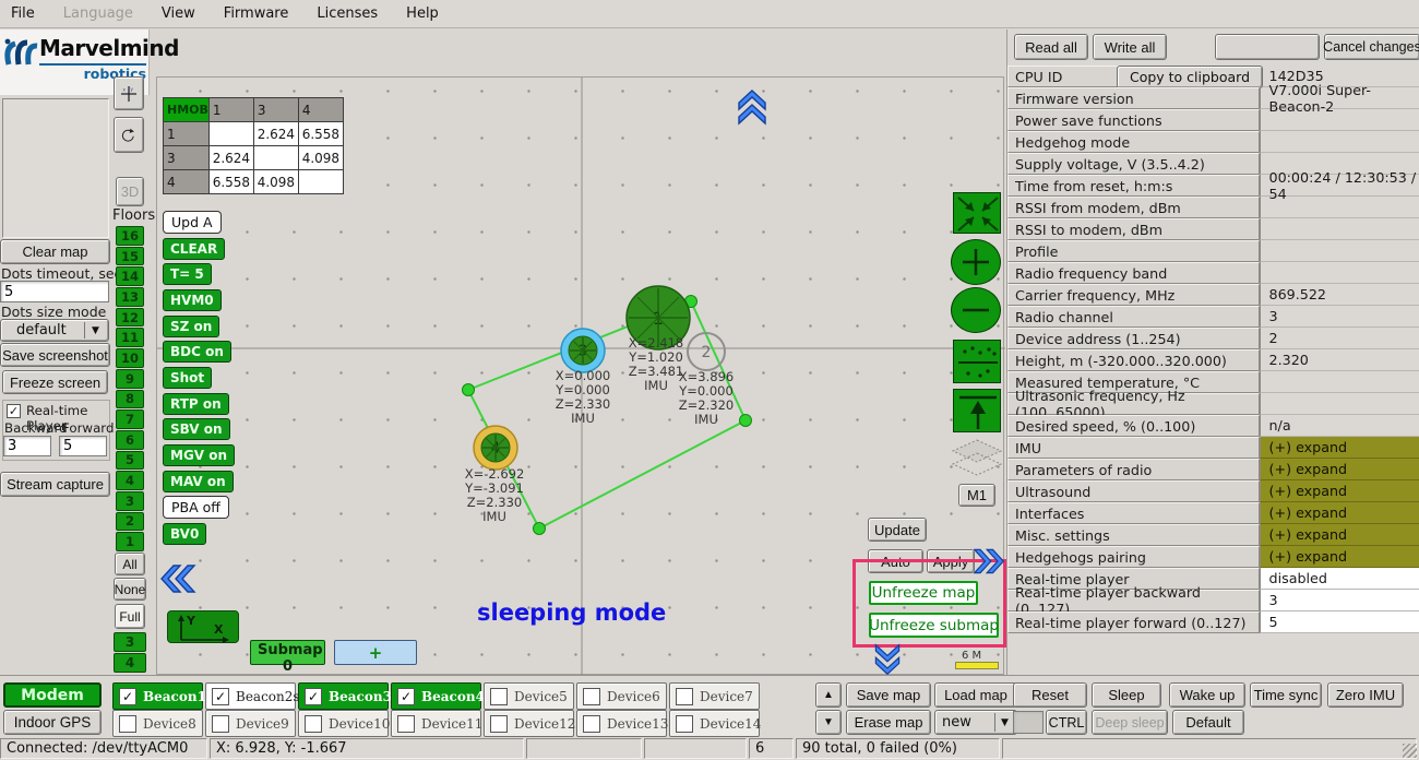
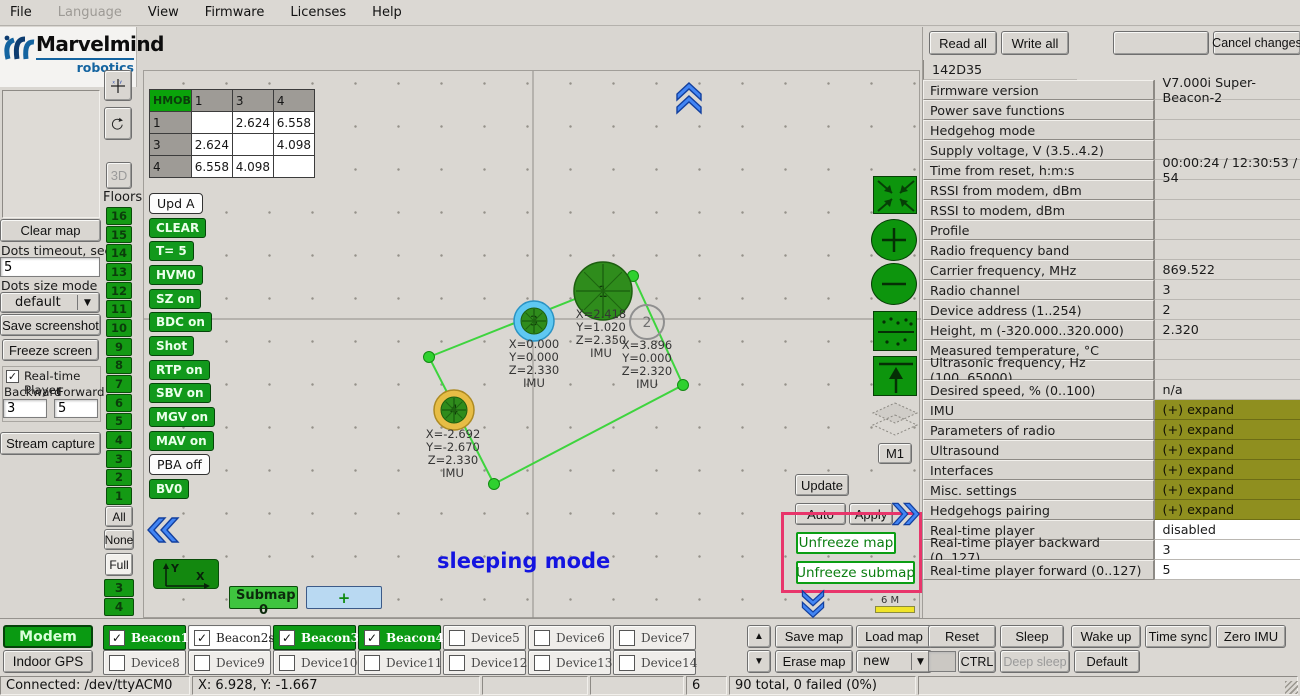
  File
  Language
  View
  Firmware
  Licenses
  Help
  Marvelmind
  robotics
  Clear map
  Dots timeout, se
  5
  Dots size mode
  default
  ▼
  Save screenshot
  Freeze screen
  ✓
  Real-time Player
  Backward
  Forward
  3
  5
  Stream capture
  3D
  Floors
  16
  15
  14
  13
  12
  11
  10
  9
  8
  7
  6
  5
  4
  3
  2
  1
  All
  None
  Full
  3
  4
- X=2.418 Y=1.020 Z=3.481 IMU
+ X=2.418 Y=1.020 Z=2.350 IMU
  2
  X=3.896 Y=0.000 Z=2.320 IMU
  X=0.000 Y=0.000 Z=2.330 IMU
- X=-2.692 Y=-3.091 Z=2.330 IMU
+ X=-2.692 Y=-2.670 Z=2.330 IMU
  HMOB	1	3	4
  1		2.624	6.558
  3	2.624		4.098
  4	6.558	4.098
  Upd A
  CLEAR
  T= 5
  HVM0
  SZ on
  BDC on
  Shot
  RTP on
  SBV on
  MGV on
  MAV on
  PBA off
  BV0
  M1
  Update
  Auto
  Apply
  Unfreeze map
  Unfreeze submap
  sleeping mode
  Y
  X
  Submap 0
  +
  6 M
  Read all
  Write all
  Cancel changes
- CPU ID
- Copy to clipboard
  142D35
  Firmware version
  V7.000i Super-Beacon-2
  Power save functions
  Hedgehog mode
  Supply voltage, V (3.5..4.2)
  Time from reset, h:m:s
  00:00:24 / 12:30:53 / 54
  RSSI from modem, dBm
  RSSI to modem, dBm
  Profile
  Radio frequency band
  Carrier frequency, MHz
  869.522
  Radio channel
  3
  Device address (1..254)
  2
  Height, m (-320.000..320.000)
  2.320
  Measured temperature, °C
  Ultrasonic frequency, Hz (100..65000)
  Desired speed, % (0..100)
  n/a
  IMU
  (+) expand
  Parameters of radio
  (+) expand
  Ultrasound
  (+) expand
  Interfaces
  (+) expand
  Misc. settings
  (+) expand
  Hedgehogs pairing
  (+) expand
  Real-time player
  disabled
  Real-time player backward (0..127)
  3
  Real-time player forward (0..127)
  5
  Modem
  Indoor GPS
  ✓
  Beacon1
  ✓
  Beacon2s
  ✓
  Beacon3
  ✓
  Beacon4
  Device5
  Device6
  Device7
  Device8
  Device9
  Device10
  Device11
  Device12
  Device13
  Device14
  ▲
  ▼
  Save map
  Load map
  Erase map
  new
  ▼
  Reset
  Sleep
  Wake up
  Time sync
  Zero IMU
  CTRL
  Deep sleep
  Default
  Connected: /dev/ttyACM0
  X: 6.928, Y: -1.667
  6
  90 total, 0 failed (0%)
